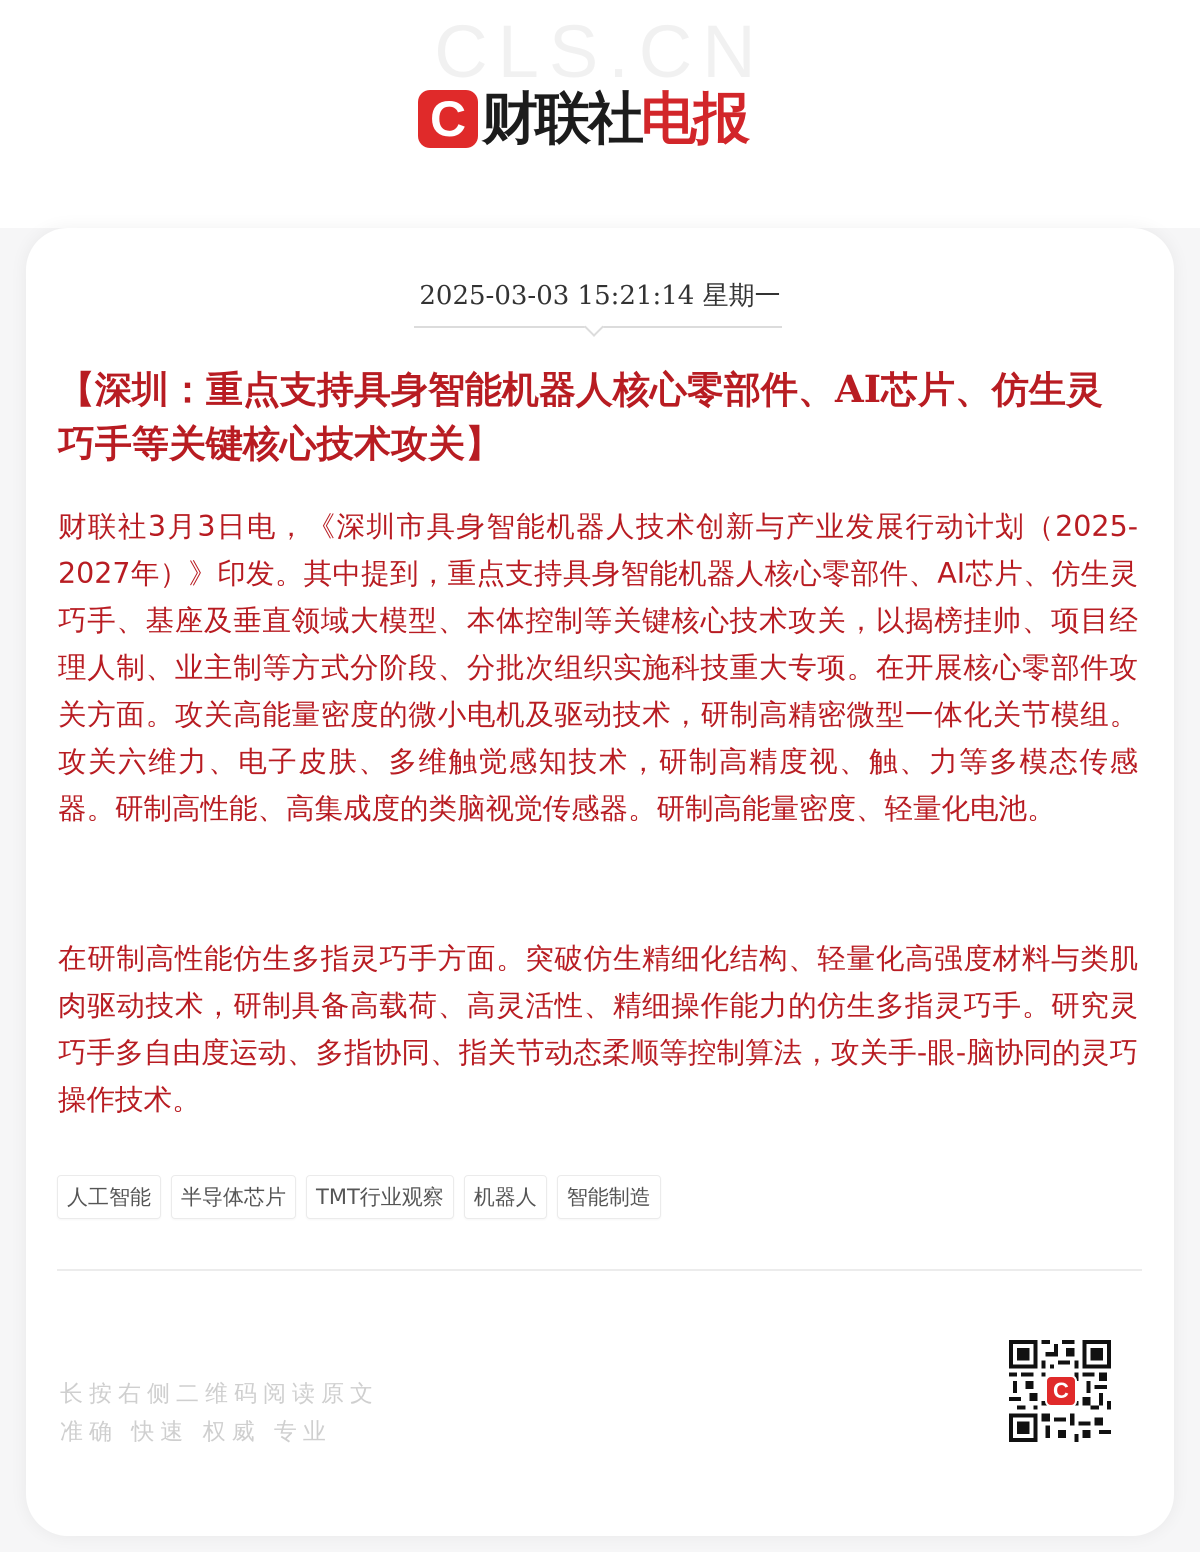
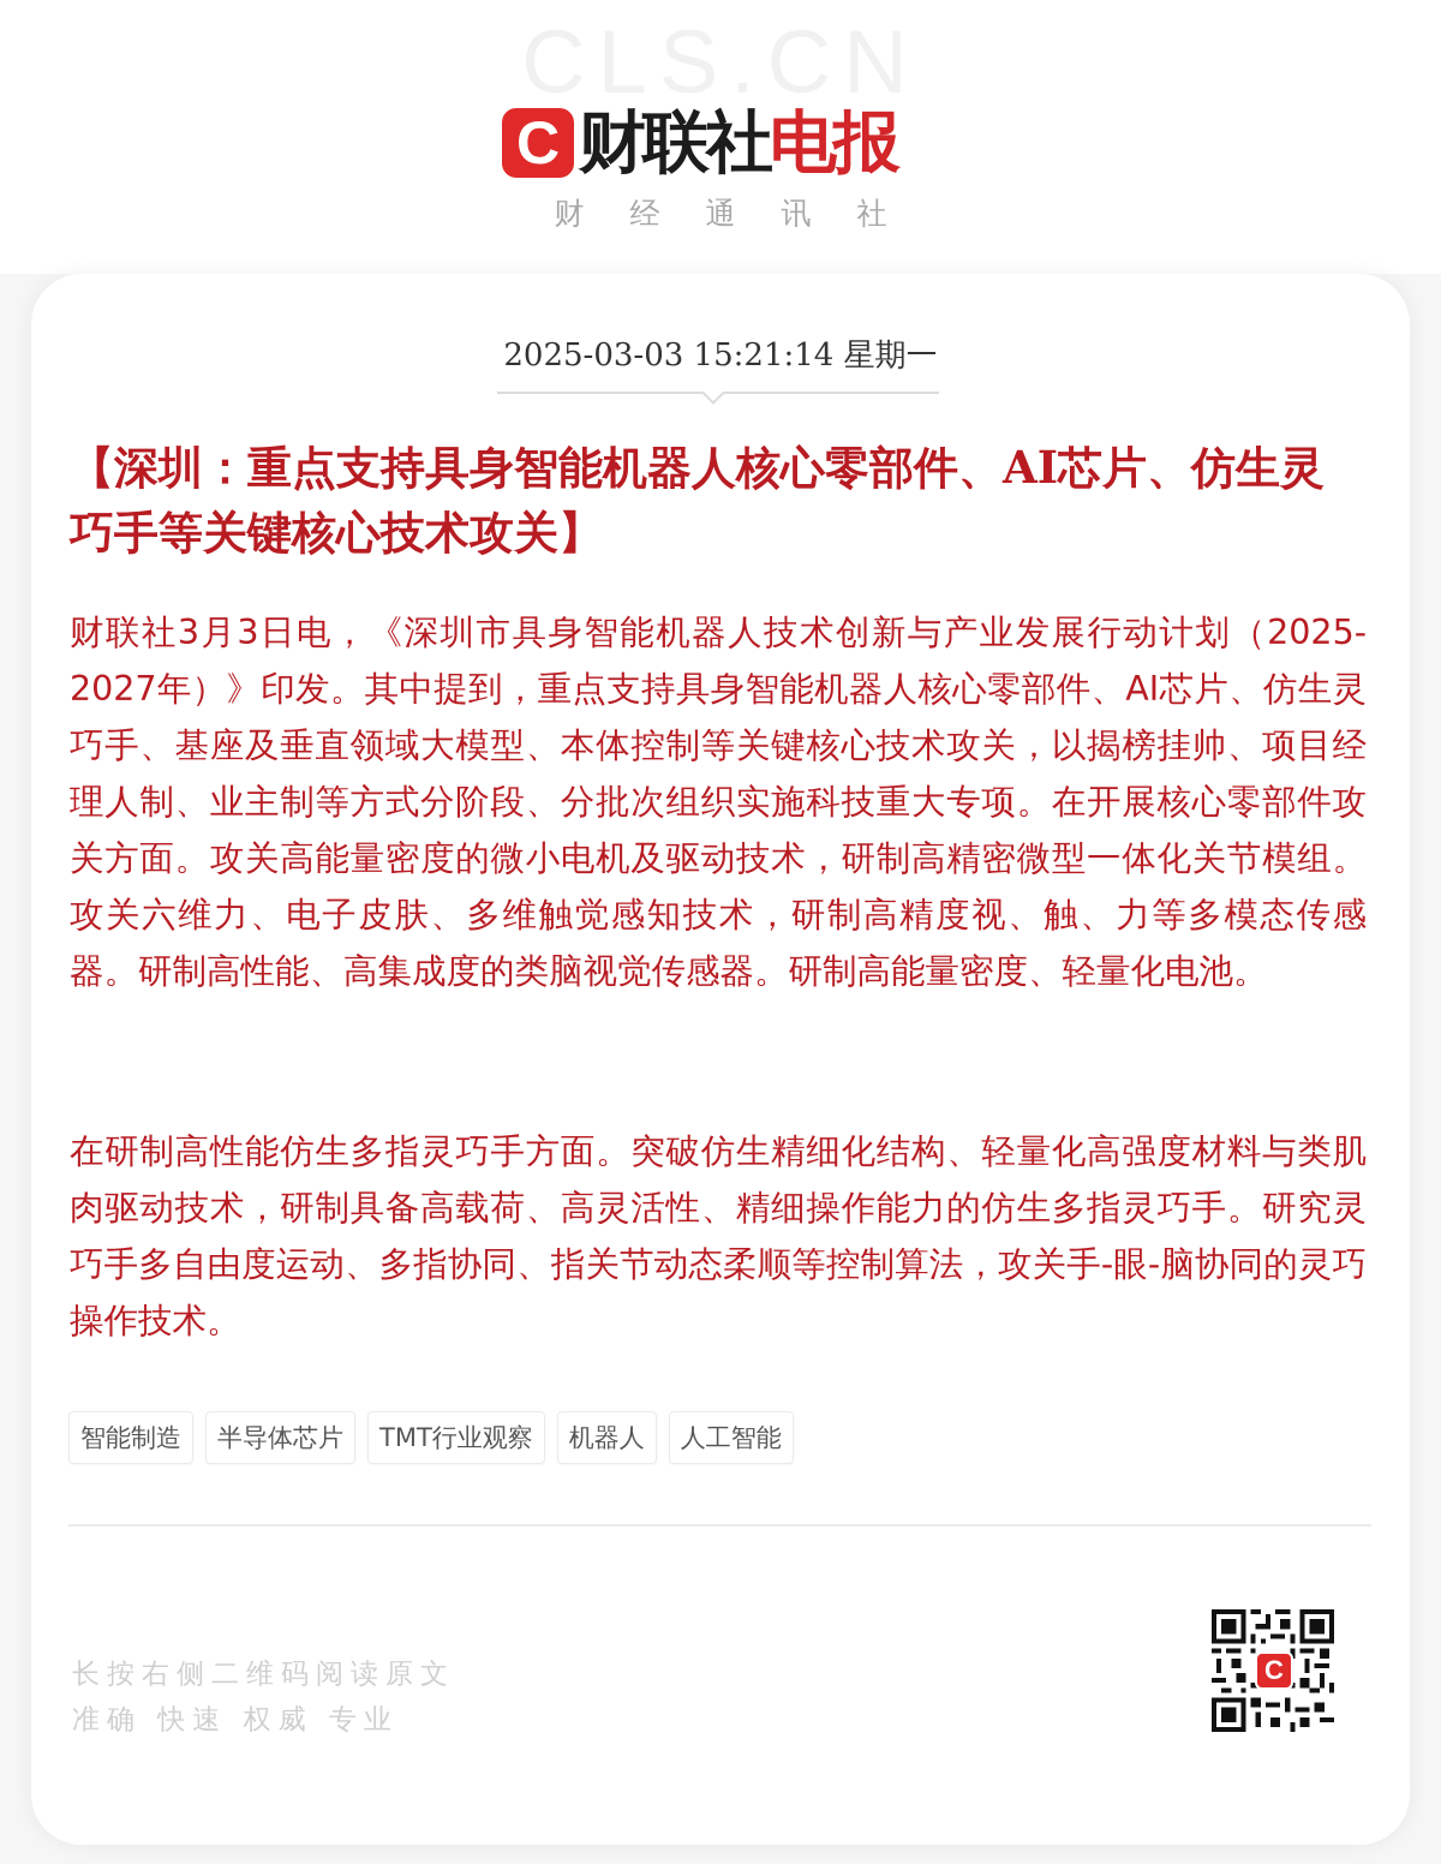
  CLS.CN
  C
  财联社
  电报
+ 财经通讯社
  2025-03-03 15:21:14 星期一
  【深圳：重点支持具身智能机器人核心零部件、AI芯片、仿生灵巧手等关键核心技术攻关】
  财联社3月3日电，《深圳市具身智能机器人技术创新与产业发展行动计划（2025-2027年）》印发。其中提到，重点支持具身智能机器人核心零部件、AI芯片、仿生灵巧手、基座及垂直领域大模型、本体控制等关键核心技术攻关，以揭榜挂帅、项目经理人制、业主制等方式分阶段、分批次组织实施科技重大专项。在开展核心零部件攻关方面。攻关高能量密度的微小电机及驱动技术，研制高精密微型一体化关节模组。攻关六维力、电子皮肤、多维触觉感知技术，研制高精度视、触、力等多模态传感器。研制高性能、高集成度的类脑视觉传感器。研制高能量密度、轻量化电池。
  在研制高性能仿生多指灵巧手方面。突破仿生精细化结构、轻量化高强度材料与类肌肉驱动技术，研制具备高载荷、高灵活性、精细操作能力的仿生多指灵巧手。研究灵巧手多自由度运动、多指协同、指关节动态柔顺等控制算法，攻关手-眼-脑协同的灵巧操作技术。
- 人工智能
+ 智能制造
  半导体芯片
  TMT行业观察
  机器人
- 智能制造
+ 人工智能
  长按右侧二维码阅读原文
  准确 快速 权威 专业
  C
